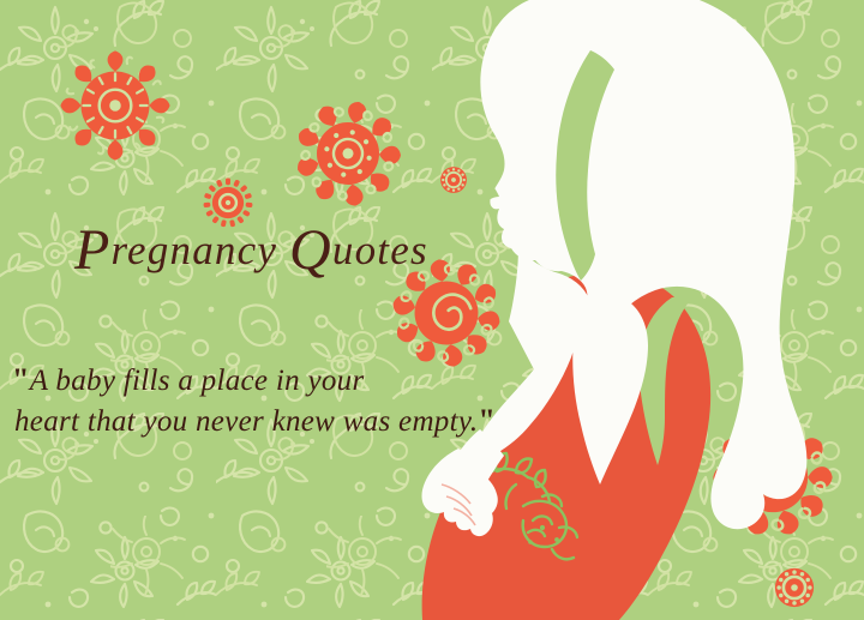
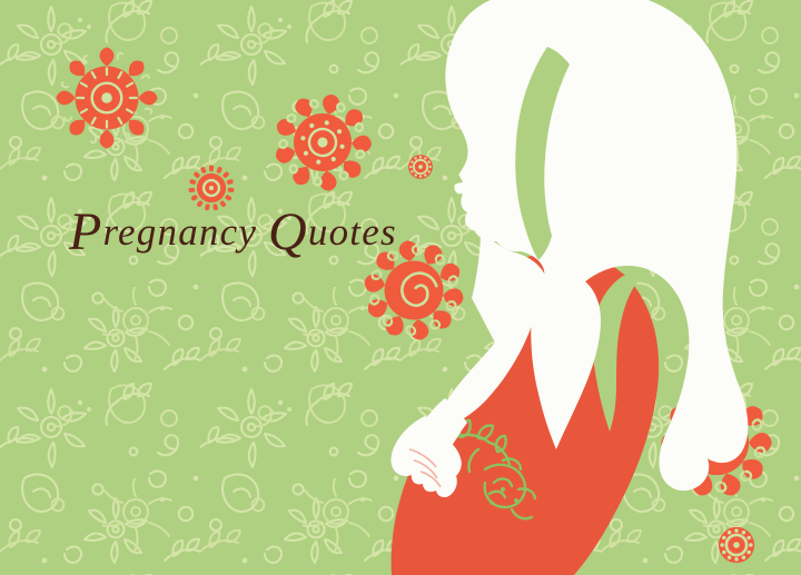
  Pregnancy Quotes
- "A baby fills a place in your
- heart that you never knew was empty."
